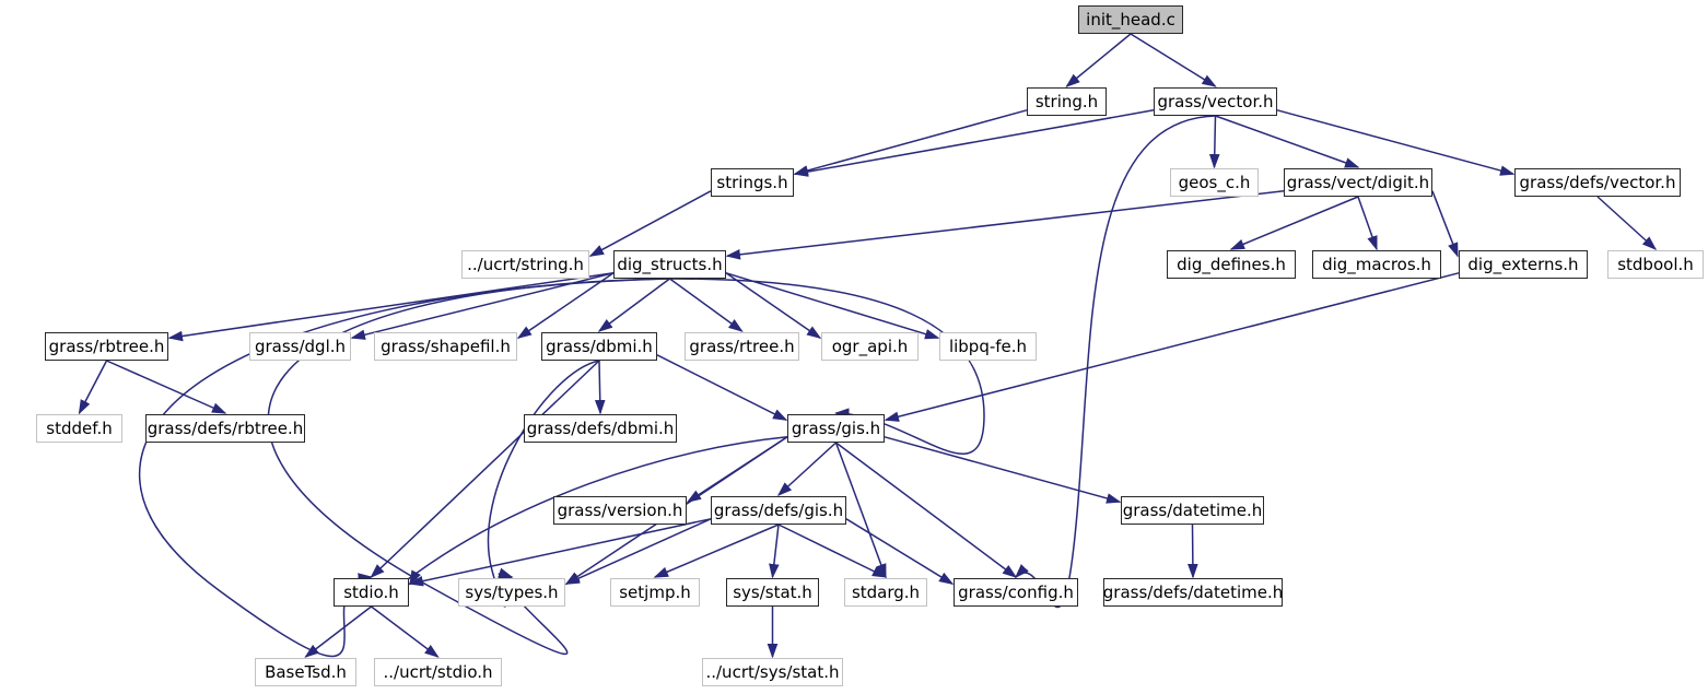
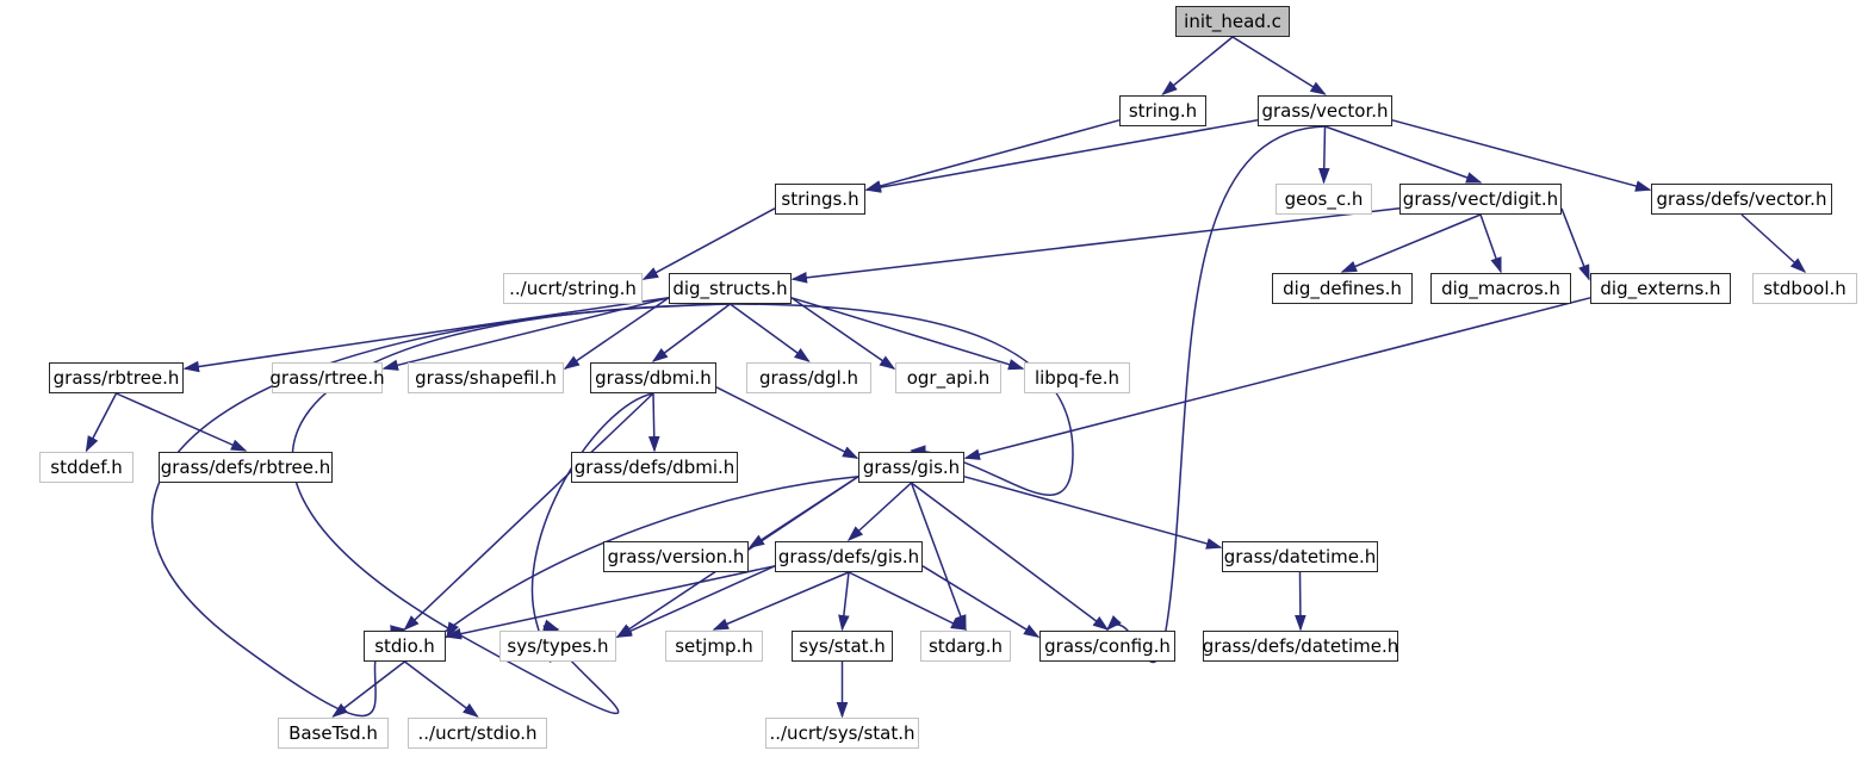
  init_head.c
  string.h
  grass/vector.h
  strings.h
  geos_c.h
  grass/vect/digit.h
  grass/defs/vector.h
  ../ucrt/string.h
  dig_structs.h
  dig_defines.h
  dig_macros.h
  dig_externs.h
  stdbool.h
  grass/rbtree.h
- grass/dgl.h
+ grass/rtree.h
  grass/shapefil.h
  grass/dbmi.h
- grass/rtree.h
+ grass/dgl.h
  ogr_api.h
  libpq-fe.h
  stddef.h
  grass/defs/rbtree.h
  grass/defs/dbmi.h
  grass/gis.h
  grass/version.h
  grass/defs/gis.h
  grass/datetime.h
  stdio.h
  sys/types.h
  setjmp.h
  sys/stat.h
  stdarg.h
  grass/config.h
  grass/defs/datetime.h
  BaseTsd.h
  ../ucrt/stdio.h
  ../ucrt/sys/stat.h
